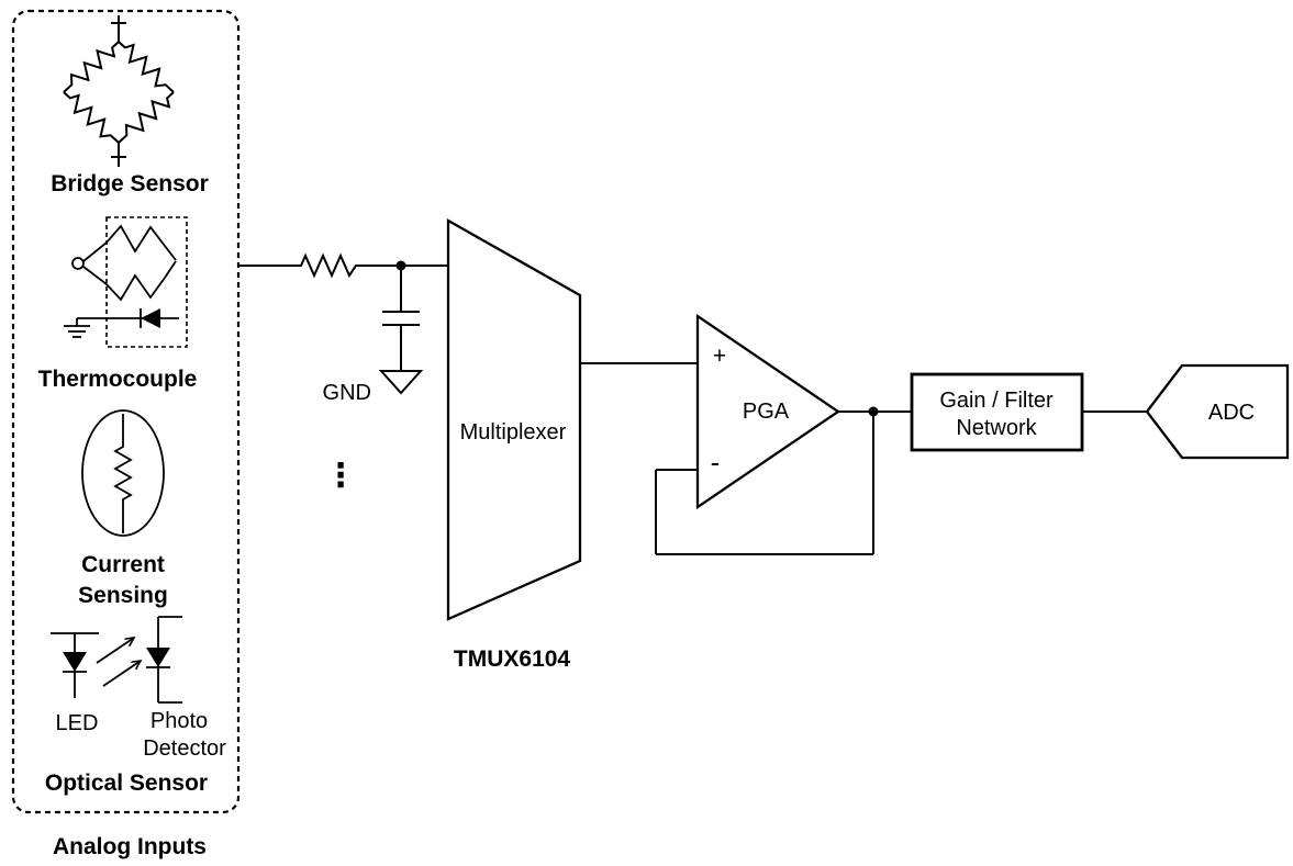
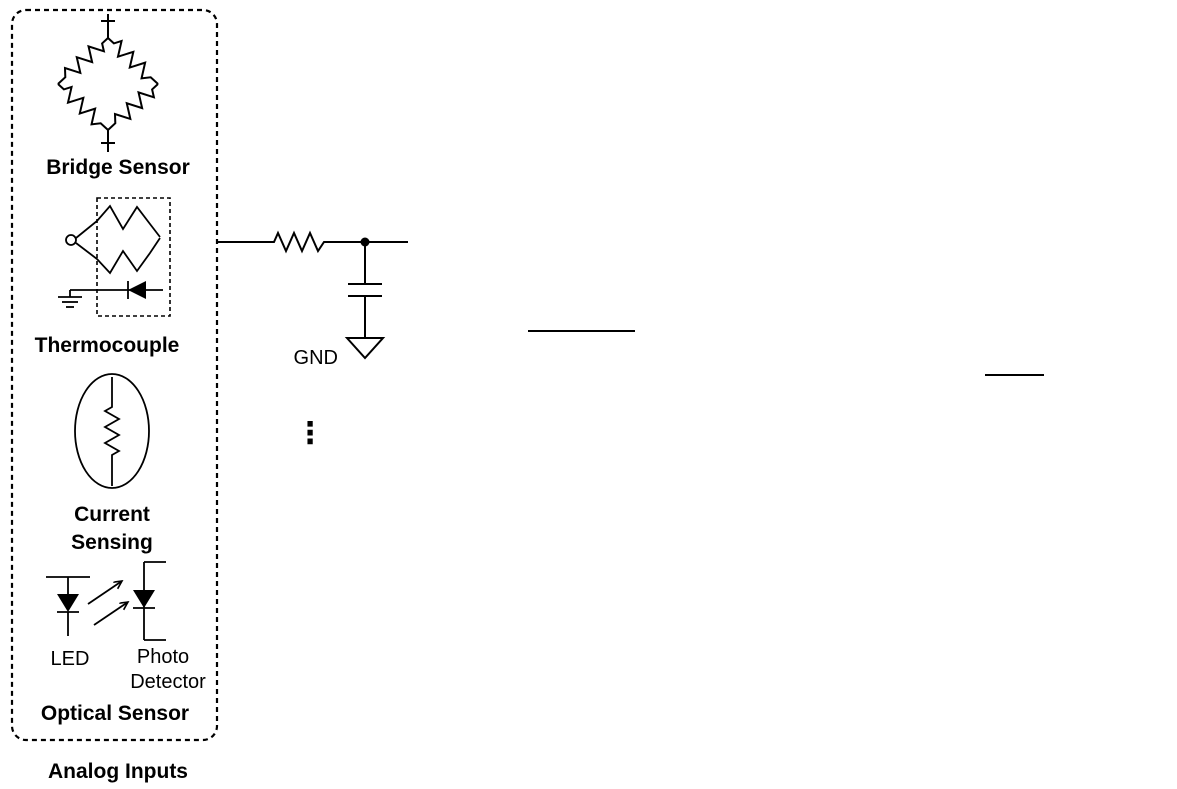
  Bridge Sensor
  Thermocouple
  Current
  Sensing
  LED
  Photo
  Detector
  Optical Sensor
  Analog Inputs
  GND
  ⋮
- Multiplexer
- TMUX6104
- +
- -
- PGA
- Gain / Filter
- Network
- ADC
